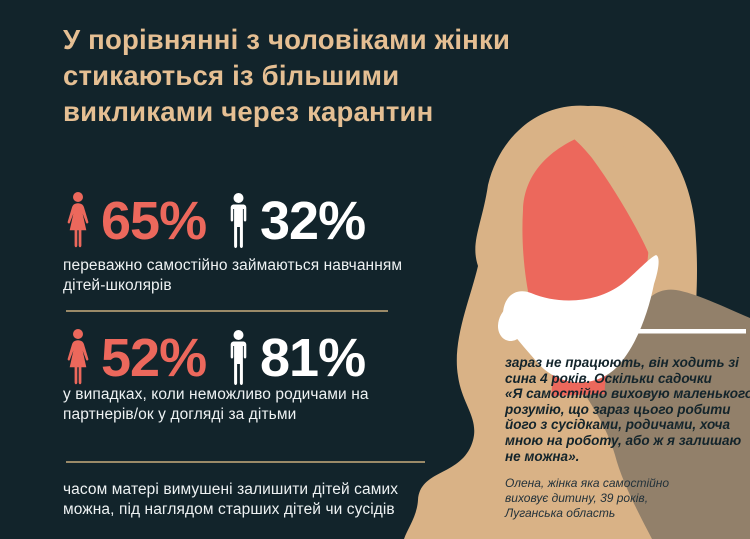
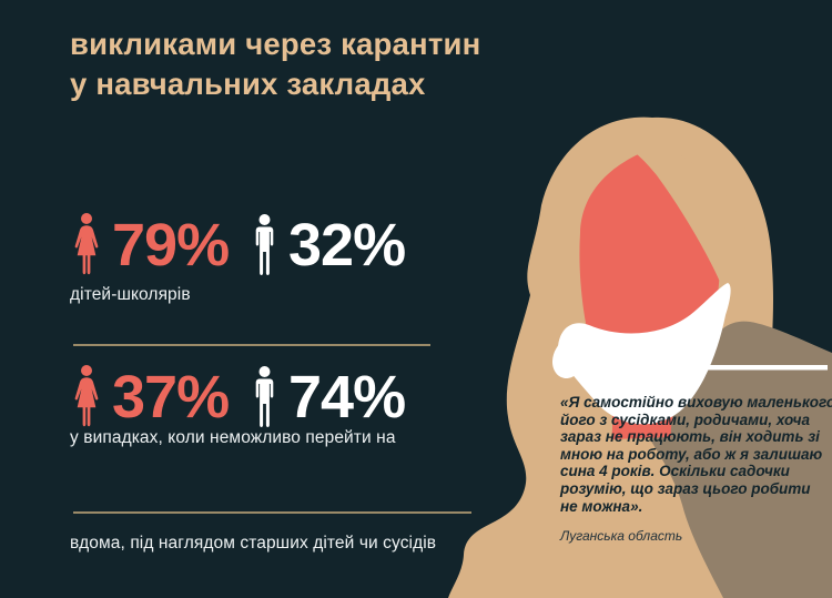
- У порівнянні з чоловіками жінки
- стикаються із більшими
  викликами через карантин
+ у навчальних закладах
- 65%
+ 79%
  32%
- переважно самостійно займаються навчанням
  дітей-школярів
- 52%
+ 37%
- 81%
+ 74%
- у випадках, коли неможливо родичами на
+ у випадках, коли неможливо перейти на
- партнерів/ок у догляді за дітьми
- часом матері вимушені залишити дітей самих
- можна, під наглядом старших дітей чи сусідів
+ вдома, під наглядом старших дітей чи сусідів
- зараз не працюють, він ходить зі
+ «Я самостійно виховую маленького
- сина 4 років. Оскільки садочки
+ його з сусідками, родичами, хоча
- «Я самостійно виховую маленького
+ зараз не працюють, він ходить зі
- розумію, що зараз цього робити
+ мною на роботу, або ж я залишаю
- його з сусідками, родичами, хоча
+ сина 4 років. Оскільки садочки
- мною на роботу, або ж я залишаю
+ розумію, що зараз цього робити
  не можна».
- Олена, жінка яка самостійно
- виховує дитину, 39 років,
  Луганська область
